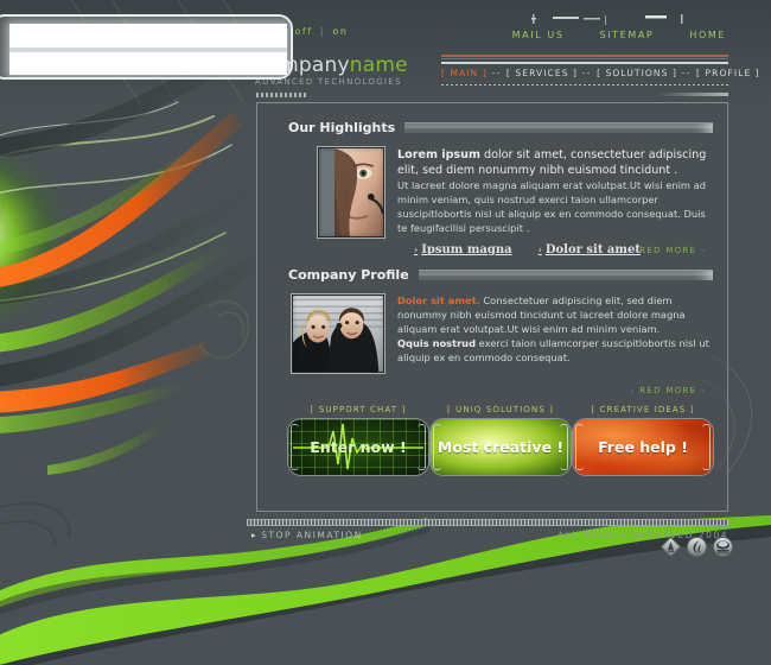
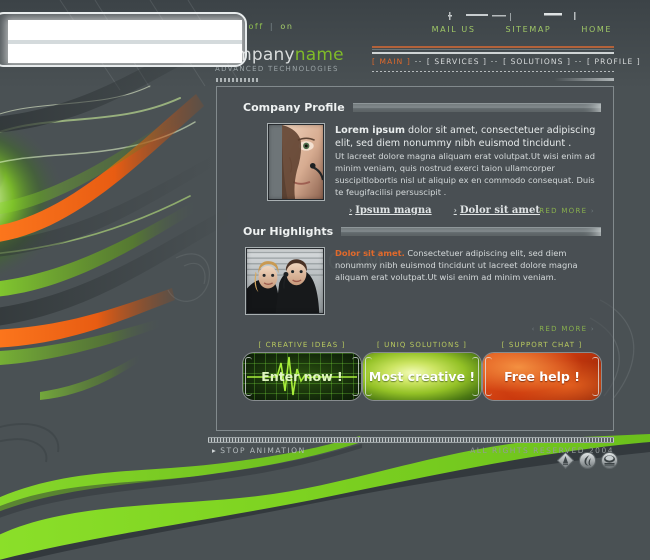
  mpanyname
  ADVANCED TECHNOLOGIES
  MAIL US
  SITEMAP
  HOME
  [ MAIN ]
  [ SERVICES ]
  [ SOLUTIONS ]
  [ PROFILE ]
- Our Highlights
+ Company Profile
  Lorem ipsum dolor sit amet, consectetuer adipiscing elit, sed diem nonummy nibh euismod tincidunt .
  Ut lacreet dolore magna aliquam erat volutpat.Ut wisi enim ad minim veniam, quis nostrud exerci taion ullamcorper suscipitlobortis nisl ut aliquip ex en commodo consequat. Duis te feugifacilisi persuscipit .
  › Ipsum magna
  › Dolor sit amet
  ‹ RED MORE ›
- Company Profile
+ Our Highlights
  Dolor sit amet. Consectetuer adipiscing elit, sed diem nonummy nibh euismod tincidunt ut lacreet dolore magna aliquam erat volutpat.Ut wisi enim ad minim veniam.
- Qquis nostrud exerci taion ullamcorper suscipitlobortis nisl ut aliquip ex en commodo consequat.
  RED MORE ›
- [ SUPPORT CHAT ]
+ [ CREATIVE IDEAS ]
  Enter now !
  [ UNIQ SOLUTIONS ]
  Most creative !
- [ CREATIVE IDEAS ]
+ [ SUPPORT CHAT ]
  Free help !
  ▸ STOP ANIMATION
  ALL RIGHTS RESERVED 2004
